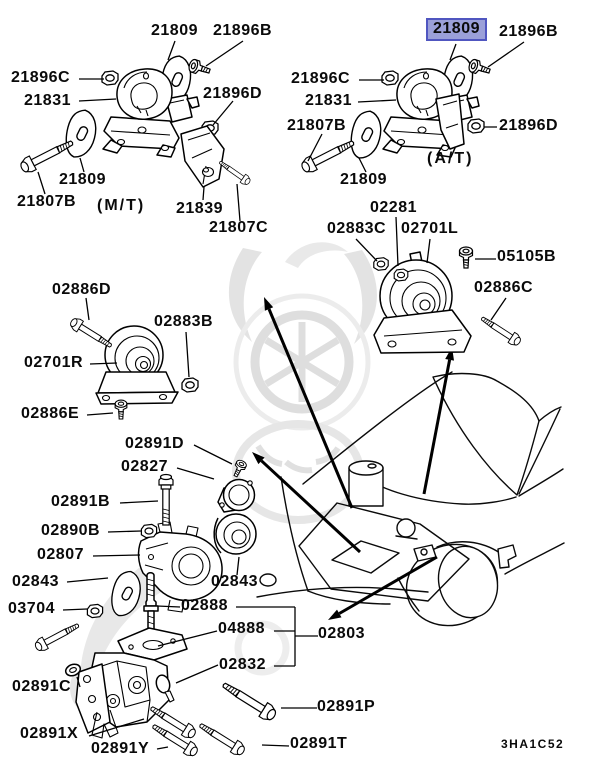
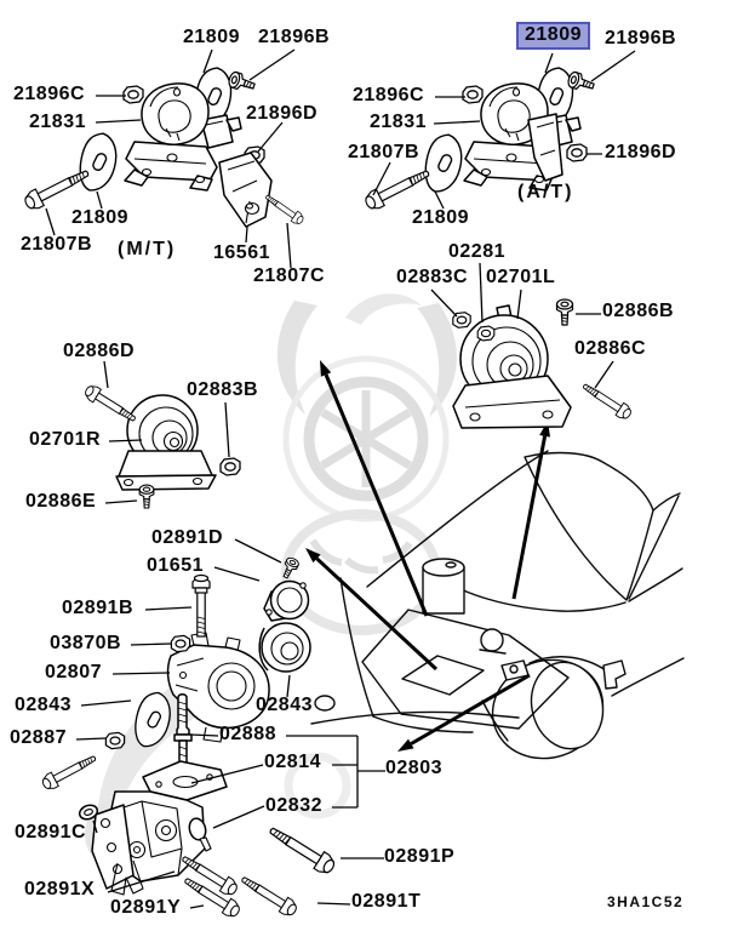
  21809
  21896B
  21896C
  21831
  21896D
  21809
  21807B
  (M/T)
- 21839
+ 16561
  21807C
  21809
  21896B
  21896C
  21831
  21807B
  21896D
  (A/T)
  21809
  02281
  02883C
  02701L
- 05105B
+ 02886B
  02886C
  02886D
  02883B
  02701R
  02886E
  02891D
- 02827
+ 01651
  02891B
- 02890B
+ 03870B
  02807
  02843
  02843
- 03704
+ 02887
  02888
- 04888
+ 02814
  02832
  02891C
  02891X
  02891Y
  02803
  02891P
  02891T
  3HA1C52
